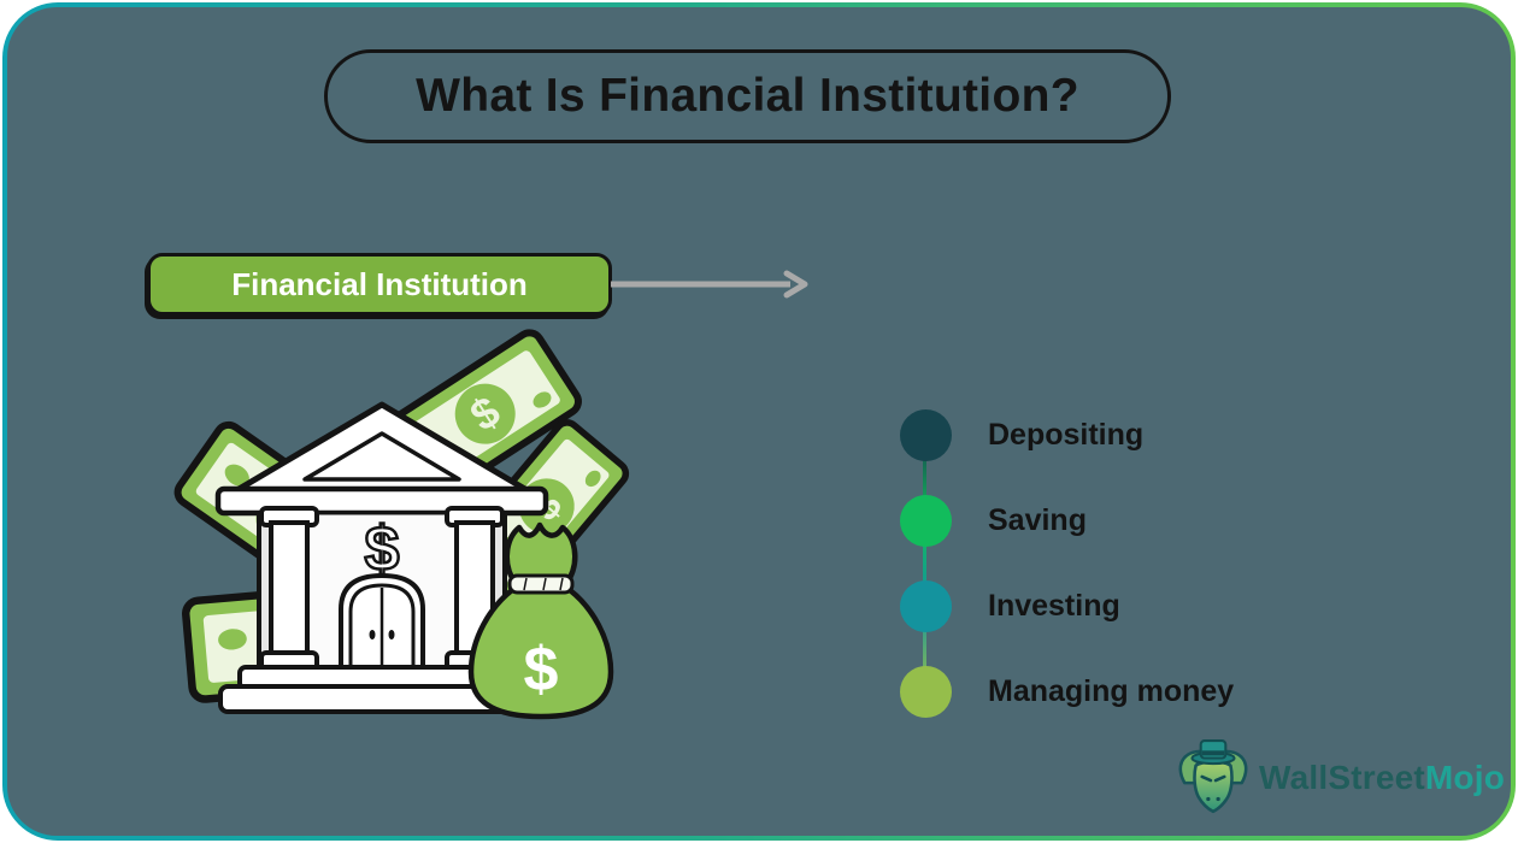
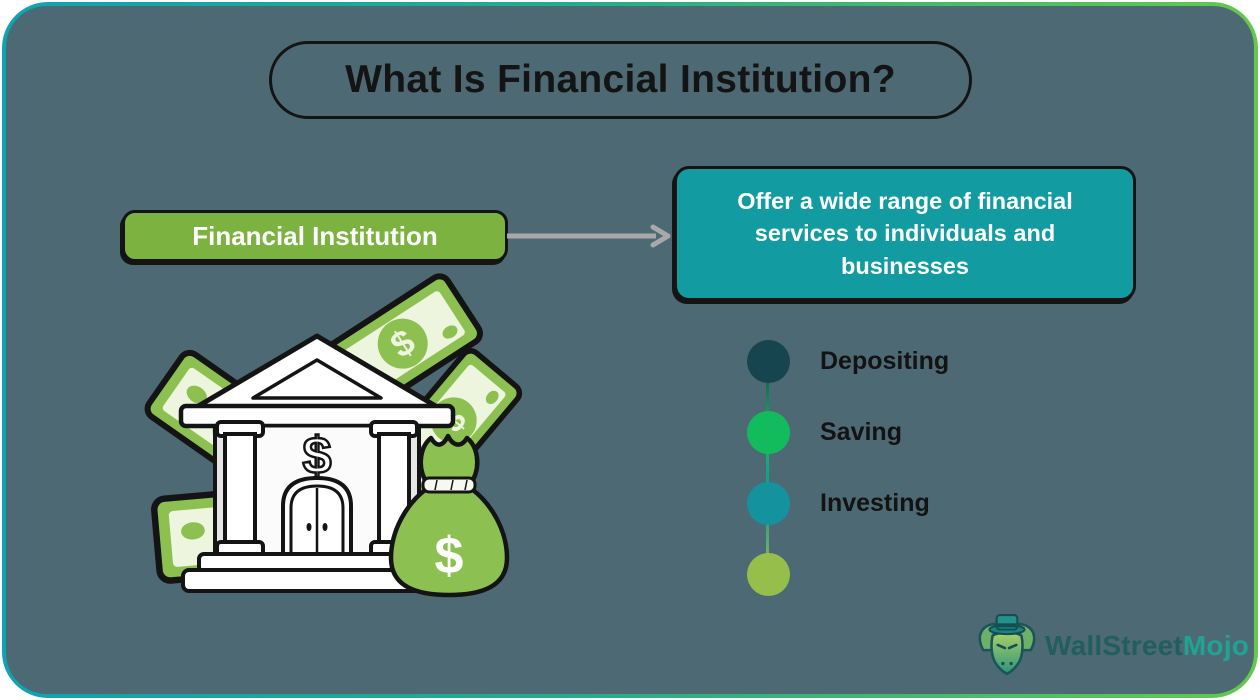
  What Is Financial Institution?
  Financial Institution
+ Offer a wide range of financial services to individuals and businesses
  Depositing
  Saving
  Investing
- Managing money
  $
  $
  WallStreetMojo
